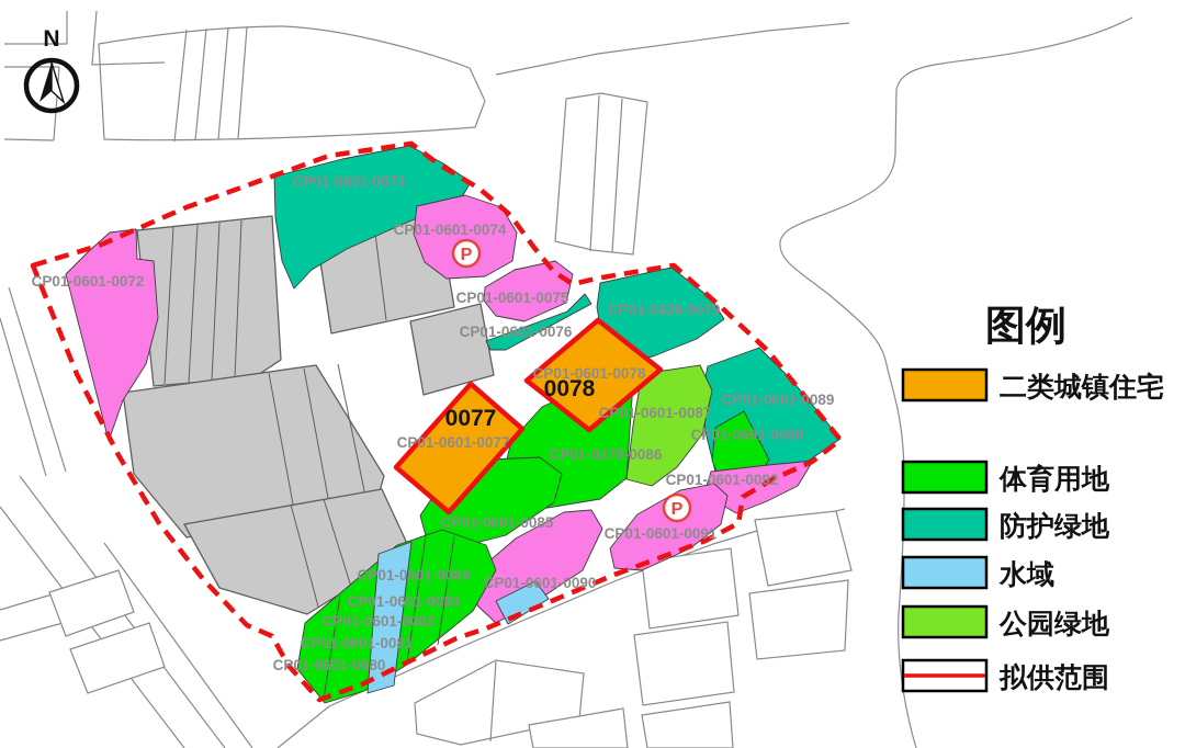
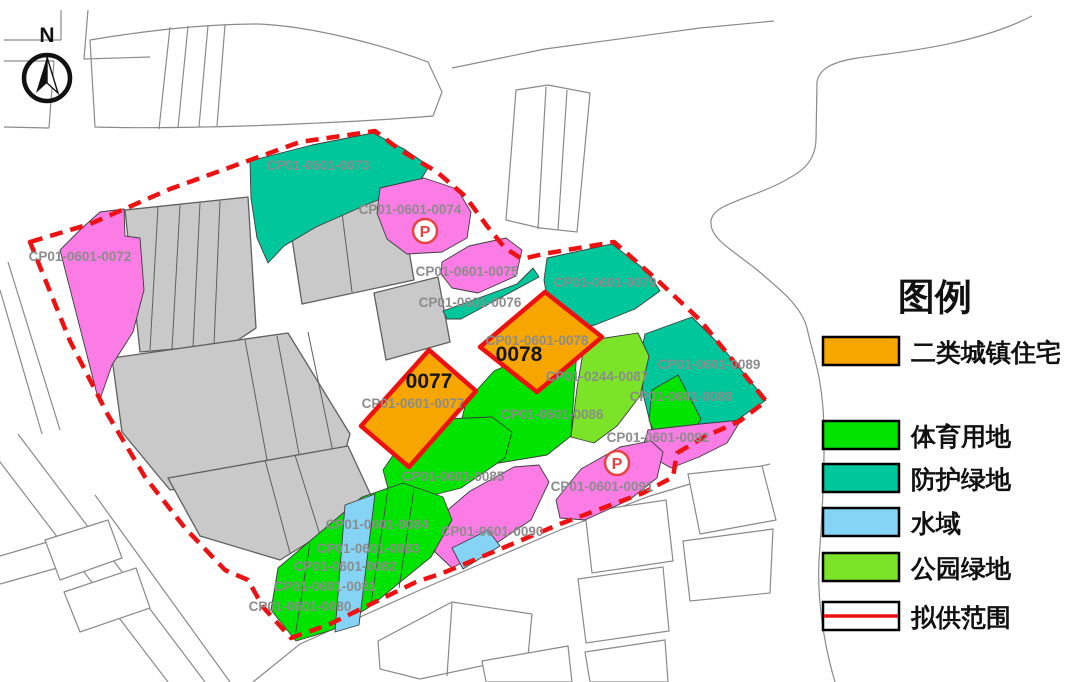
  CP01-0601-0072
  CP01-0601-0073
  CP01-0601-0074
  CP01-0601-0075
  CP01-0601-0076
  CP01-0601-0077
  CP01-0601-0078
- CP01-0436-0079
+ CP01-0601-0079
  CP01-0601-0080
  CP01-0601-0081
  CP01-0601-0082
  CP01-0601-0083
  CP01-0601-0084
  CP01-0601-0085
- CP01-0278-0086
+ CP01-0601-0086
- CP01-0601-0087
+ CP01-0244-0087
  CP01-0601-0088
  CP01-0601-0089
  CP01-0601-0090
  CP01-0601-0091
  CP01-0601-0092
  0077
  0078
  P
  P
  N
  图例
  二类城镇住宅
  体育用地
  防护绿地
  水域
  公园绿地
  拟供范围
